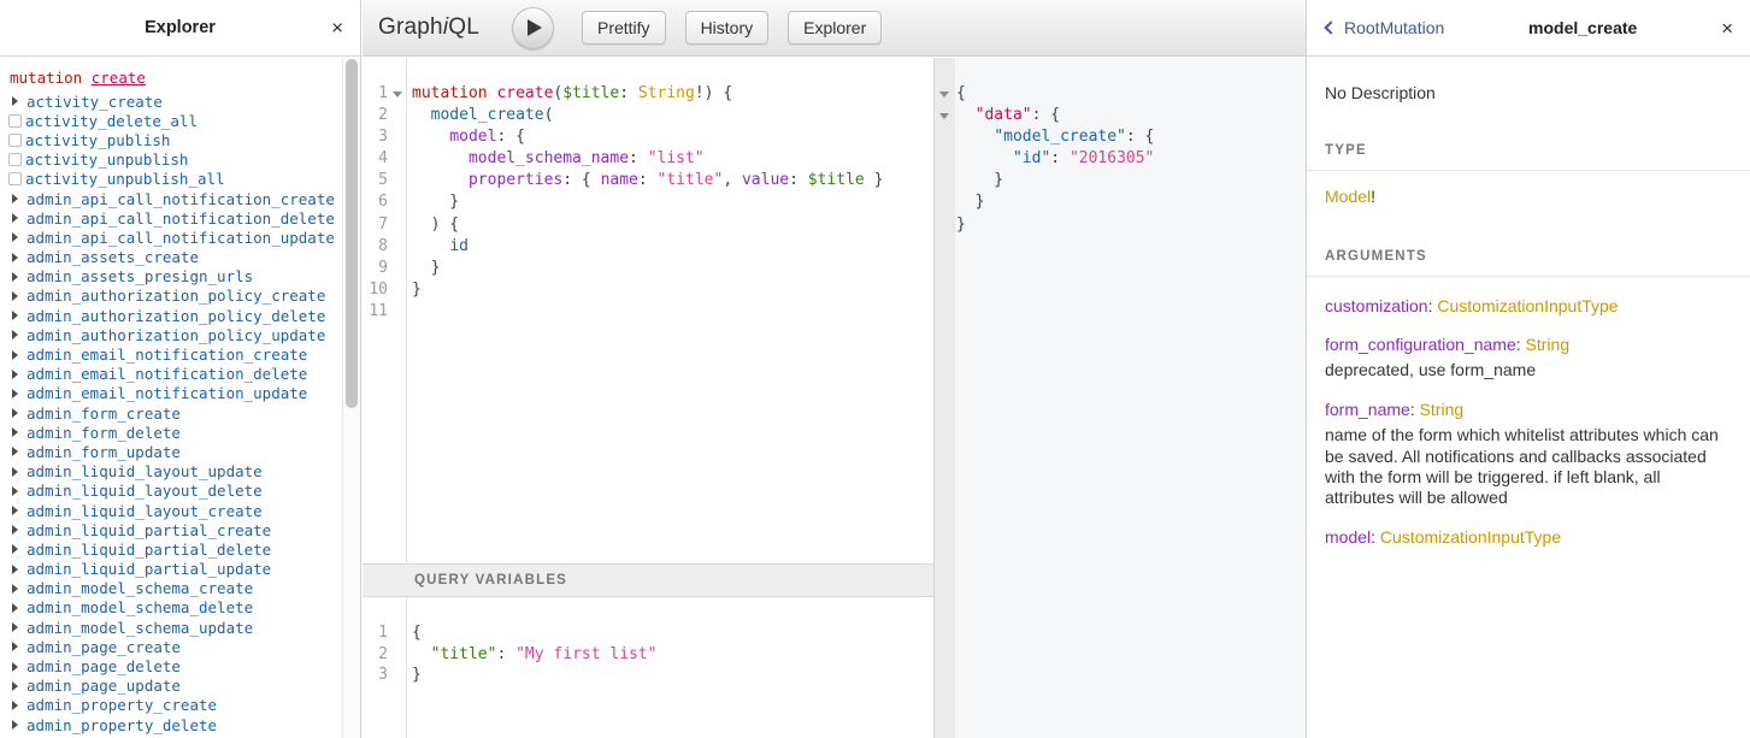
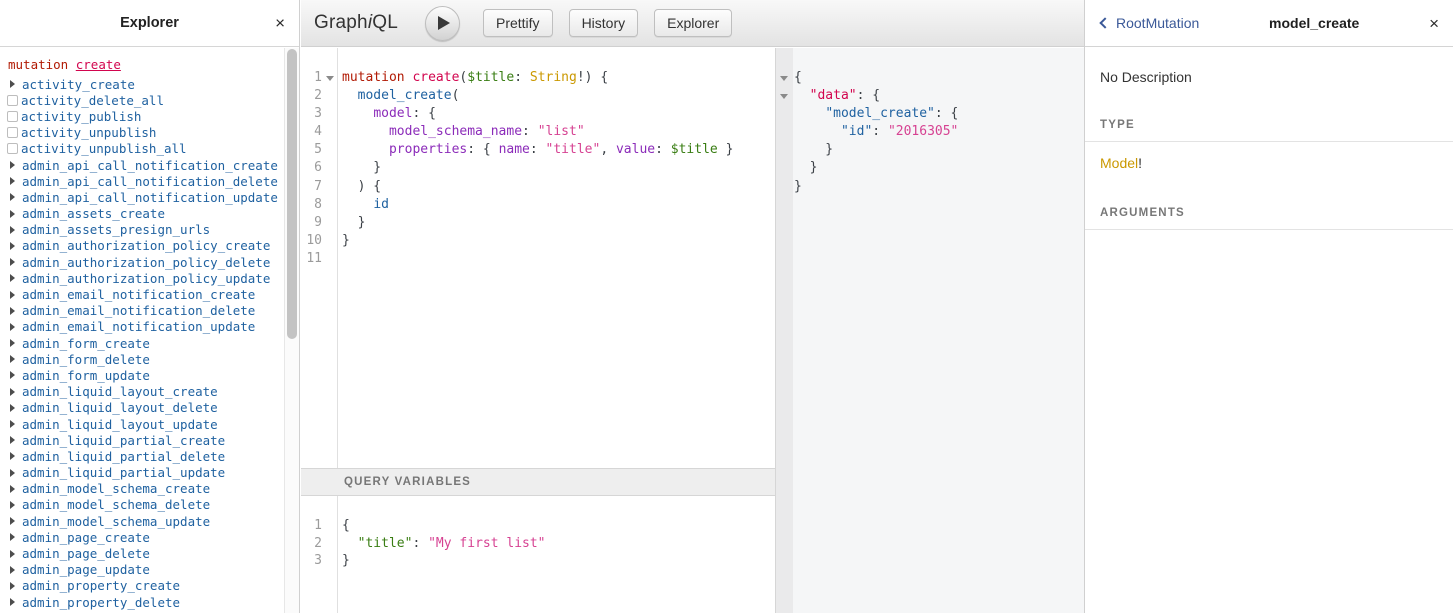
  Explorer
  ×
  mutation create
  activity_create
  activity_delete_all
  activity_publish
  activity_unpublish
  activity_unpublish_all
  admin_api_call_notification_create
  admin_api_call_notification_delete
  admin_api_call_notification_update
  admin_assets_create
  admin_assets_presign_urls
  admin_authorization_policy_create
  admin_authorization_policy_delete
  admin_authorization_policy_update
  admin_email_notification_create
  admin_email_notification_delete
  admin_email_notification_update
  admin_form_create
  admin_form_delete
  admin_form_update
- admin_liquid_layout_update
+ admin_liquid_layout_create
  admin_liquid_layout_delete
- admin_liquid_layout_create
+ admin_liquid_layout_update
  admin_liquid_partial_create
  admin_liquid_partial_delete
  admin_liquid_partial_update
  admin_model_schema_create
  admin_model_schema_delete
  admin_model_schema_update
  admin_page_create
  admin_page_delete
  admin_page_update
  admin_property_create
  admin_property_delete
  GraphiQL
  Prettify
  History
  Explorer
  1
  mutation create($title: String!) {
  2
  model_create(
  3
  model: {
  4
  model_schema_name: "list"
  5
  properties: { name: "title", value: $title }
  6
  }
  7
  ) {
  8
  id
  9
  }
  10
  }
  11
  QUERY VARIABLES
  1
  {
  2
  "title": "My first list"
  3
  }
  {
  "data": {
  "model_create": {
  "id": "2016305"
  }
  }
  }
  RootMutation
  model_create
  ×
  No Description
  TYPE
  Model!
  ARGUMENTS
- customization: CustomizationInputType
- form_configuration_name: String
- deprecated, use form_name
- form_name: String
- name of the form which whitelist attributes which can be saved. All notifications and callbacks associated with the form will be triggered. if left blank, all attributes will be allowed
- model: CustomizationInputType
